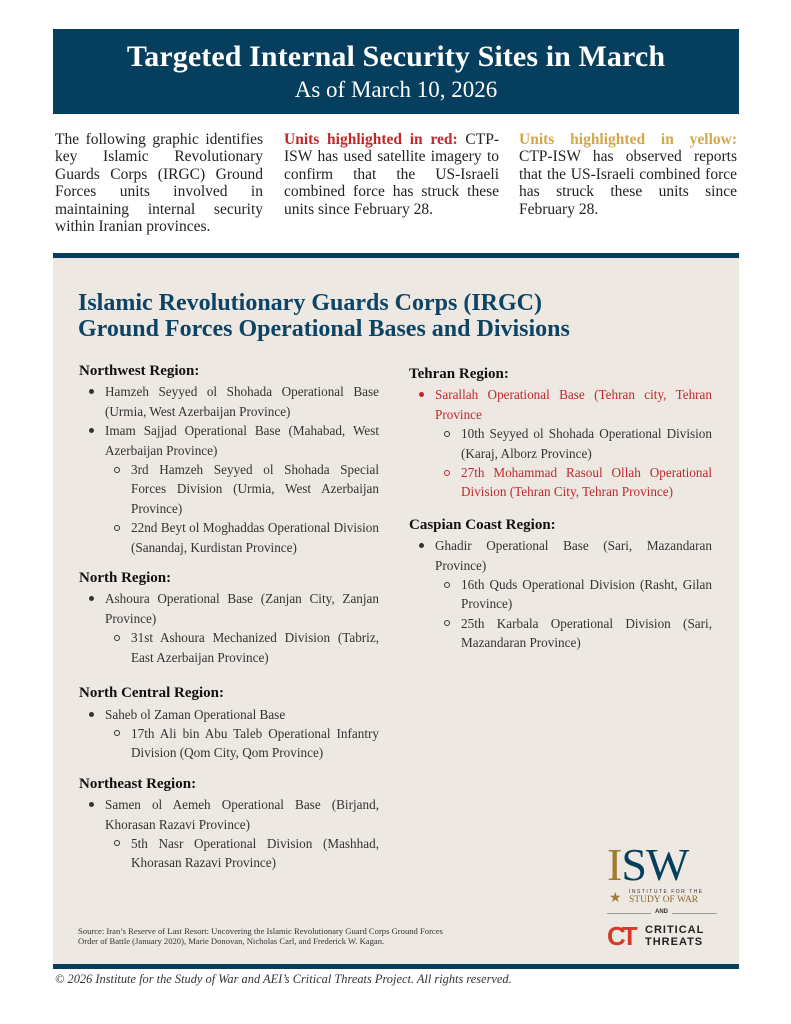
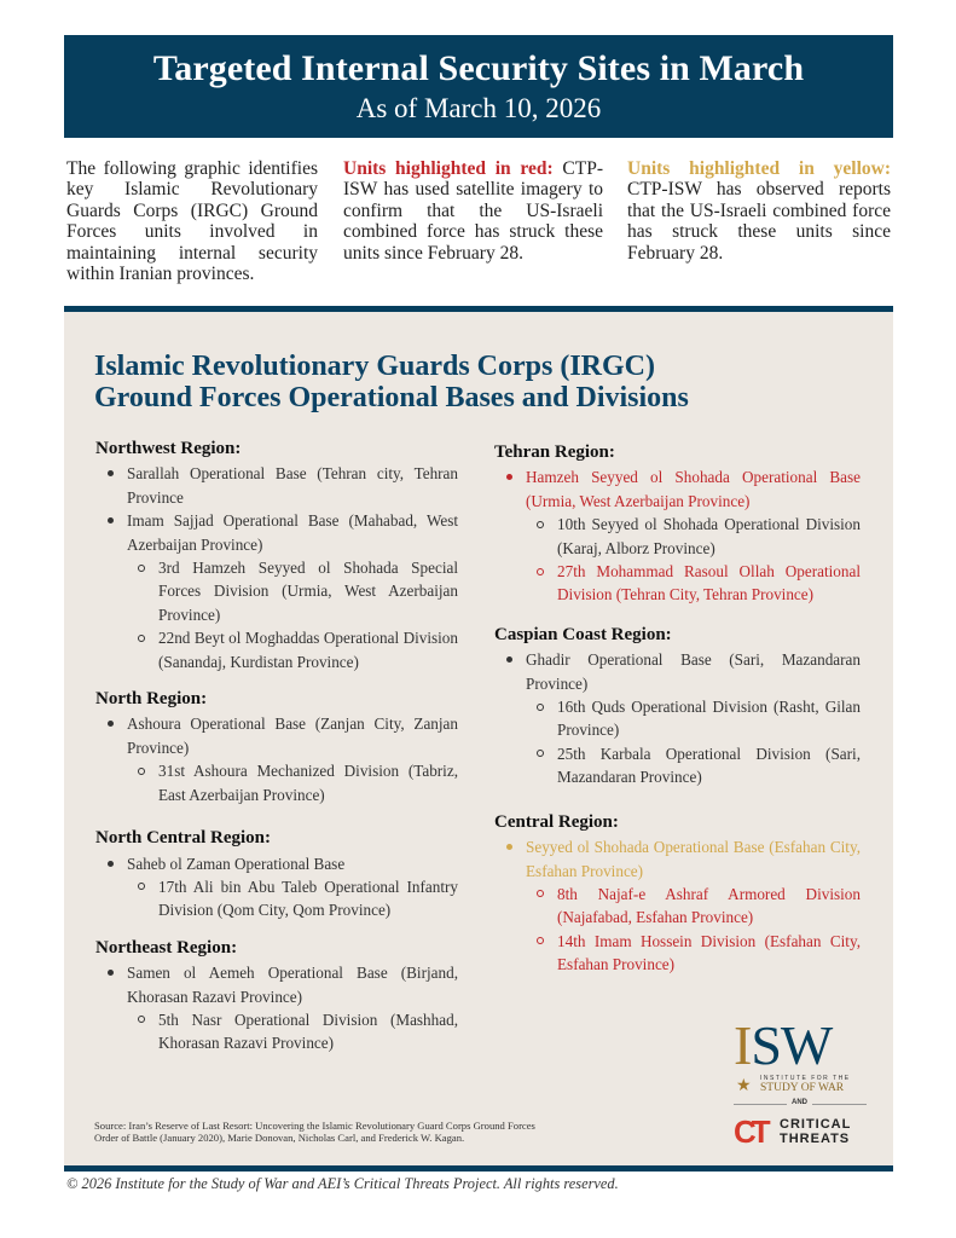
  Targeted Internal Security Sites in March
  As of March 10, 2026
  The following graphic identifies key Islamic Revolutionary Guards Corps (IRGC) Ground Forces units involved in maintaining internal security within Iranian provinces.
  Units highlighted in red: CTP-ISW has used satellite imagery to confirm that the US-Israeli combined force has struck these units since February 28.
  Units highlighted in yellow: CTP-ISW has observed reports that the US-Israeli combined force has struck these units since February 28.
  Islamic Revolutionary Guards Corps (IRGC)
  Ground Forces Operational Bases and Divisions
  Northwest Region:
- Hamzeh Seyyed ol Shohada Operational Base (Urmia, West Azerbaijan Province)
+ Sarallah Operational Base (Tehran city, Tehran Province
  Imam Sajjad Operational Base (Mahabad, West Azerbaijan Province)
  3rd Hamzeh Seyyed ol Shohada Special Forces Division (Urmia, West Azerbaijan Province)
  22nd Beyt ol Moghaddas Operational Division (Sanandaj, Kurdistan Province)
  North Region:
  Ashoura Operational Base (Zanjan City, Zanjan Province)
  31st Ashoura Mechanized Division (Tabriz, East Azerbaijan Province)
  North Central Region:
  Saheb ol Zaman Operational Base
  17th Ali bin Abu Taleb Operational Infantry Division (Qom City, Qom Province)
  Northeast Region:
  Samen ol Aemeh Operational Base (Birjand, Khorasan Razavi Province)
  5th Nasr Operational Division (Mashhad, Khorasan Razavi Province)
  Tehran Region:
- Sarallah Operational Base (Tehran city, Tehran Province
+ Hamzeh Seyyed ol Shohada Operational Base (Urmia, West Azerbaijan Province)
  10th Seyyed ol Shohada Operational Division (Karaj, Alborz Province)
  27th Mohammad Rasoul Ollah Operational Division (Tehran City, Tehran Province)
  Caspian Coast Region:
  Ghadir Operational Base (Sari, Mazandaran Province)
  16th Quds Operational Division (Rasht, Gilan Province)
  25th Karbala Operational Division (Sari, Mazandaran Province)
+ Central Region:
+ Seyyed ol Shohada Operational Base (Esfahan City, Esfahan Province)
+ 8th Najaf-e Ashraf Armored Division (Najafabad, Esfahan Province)
+ 14th Imam Hossein Division (Esfahan City, Esfahan Province)
  ISW
  ★
  STUDY OF WAR
  CT
  CRITICAL
  THREATS
  Source: Iran’s Reserve of Last Resort: Uncovering the Islamic Revolutionary Guard Corps Ground Forces
  Order of Battle (January 2020), Marie Donovan, Nicholas Carl, and Frederick W. Kagan.
  © 2026 Institute for the Study of War and AEI’s Critical Threats Project. All rights reserved.
